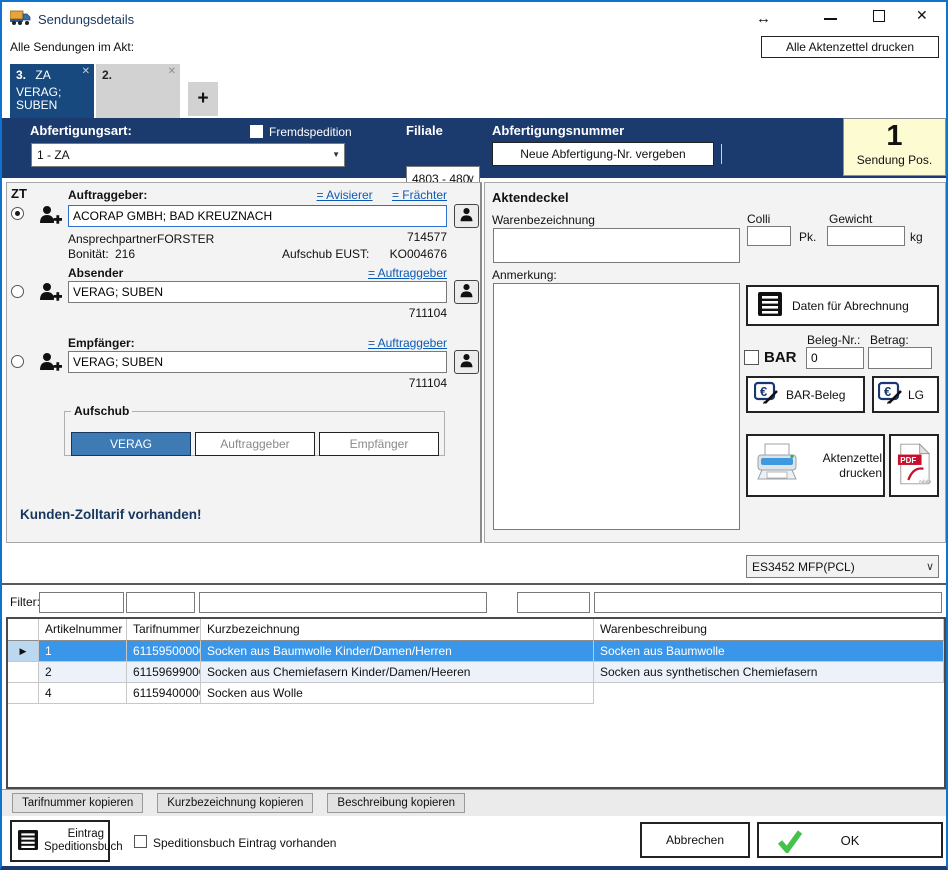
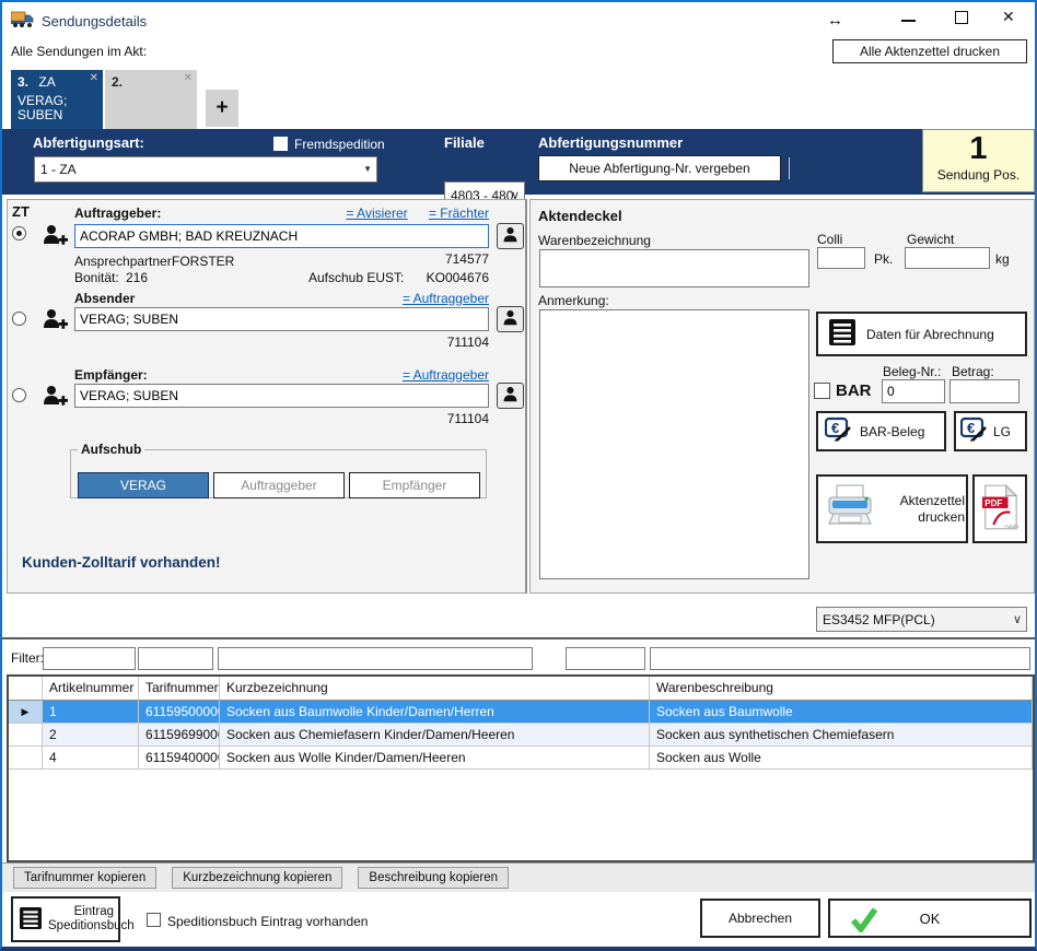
  Sendungsdetails
  ↔
  ✕
  Alle Sendungen im Akt:
  Alle Aktenzettel drucken
  3. ZA
  VERAG; SUBEN
  ✕
  2.
  ✕
  +
  Abfertigungsart:
  1 - ZA
  ▼
  Fremdspedition
  Filiale
  4803 - 480
  ∨
  Abfertigungsnummer
  Neue Abfertigung-Nr. vergeben
  1
  Sendung Pos.
  ZT
  Auftraggeber:
  = Avisierer = Frächter
  ACORAP GMBH; BAD KREUZNACH
  Ansprechpartner:
  FORSTER
  714577
  Bonität:
  216
  Aufschub EUST:
  KO004676
  Absender
  = Auftraggeber
  VERAG; SUBEN
  711104
  Empfänger:
  = Auftraggeber
  VERAG; SUBEN
  711104
  Aufschub
  VERAG
  Auftraggeber
  Empfänger
  Kunden-Zolltarif vorhanden!
  Aktendeckel
  Warenbezeichnung
  Colli
  Pk.
  Gewicht
  kg
  Anmerkung:
  Daten für Abrechnung
  Beleg-Nr.:
  Betrag:
  BAR
  0
  €
  BAR-Beleg
  €
  LG
  Aktenzettel drucken
  PDF
  ES3452 MFP(PCL)
  ∨
  Filter
  Artikelnummer
  Tarifnummer
  Kurzbezeichnung
  Warenbeschreibung
  ▶
  1
  6115950000
  Socken aus Baumwolle Kinder/Damen/Herren
  Socken aus Baumwolle
  2
  6115969900
  Socken aus Chemiefasern Kinder/Damen/Heeren
  Socken aus synthetischen Chemiefasern
  4
  6115940000
+ Socken aus Wolle Kinder/Damen/Heeren
  Socken aus Wolle
  Tarifnummer kopieren
  Kurzbezeichnung kopieren
  Beschreibung kopieren
  Eintrag Speditionsbuch
  Speditionsbuch Eintrag vorhanden
  Abbrechen
  OK
